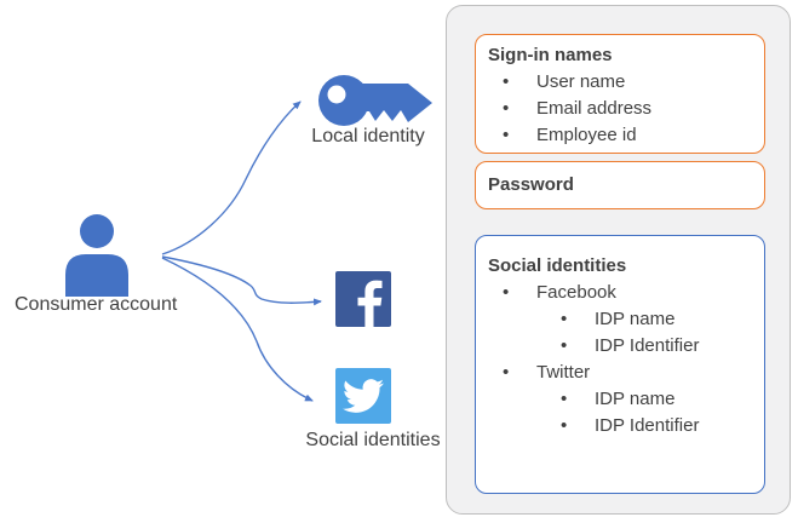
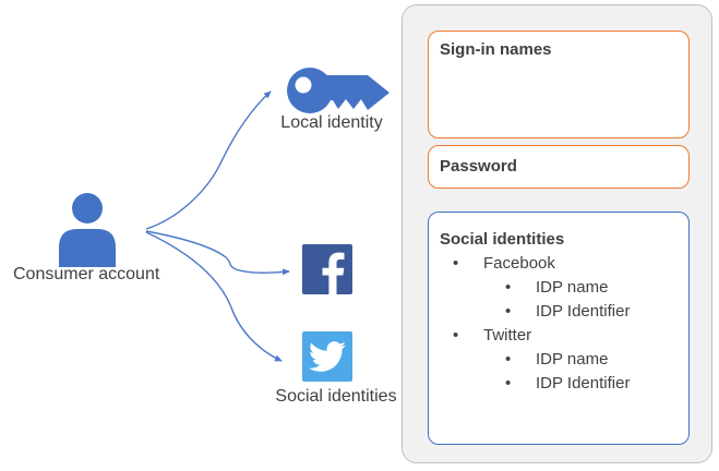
  Consumer account
  Local identity
  Social identities
  Sign-in names
- User name
- Email address
- Employee id
  Password
  Social identities
  Facebook
  IDP name
  IDP Identifier
  Twitter
  IDP name
  IDP Identifier
